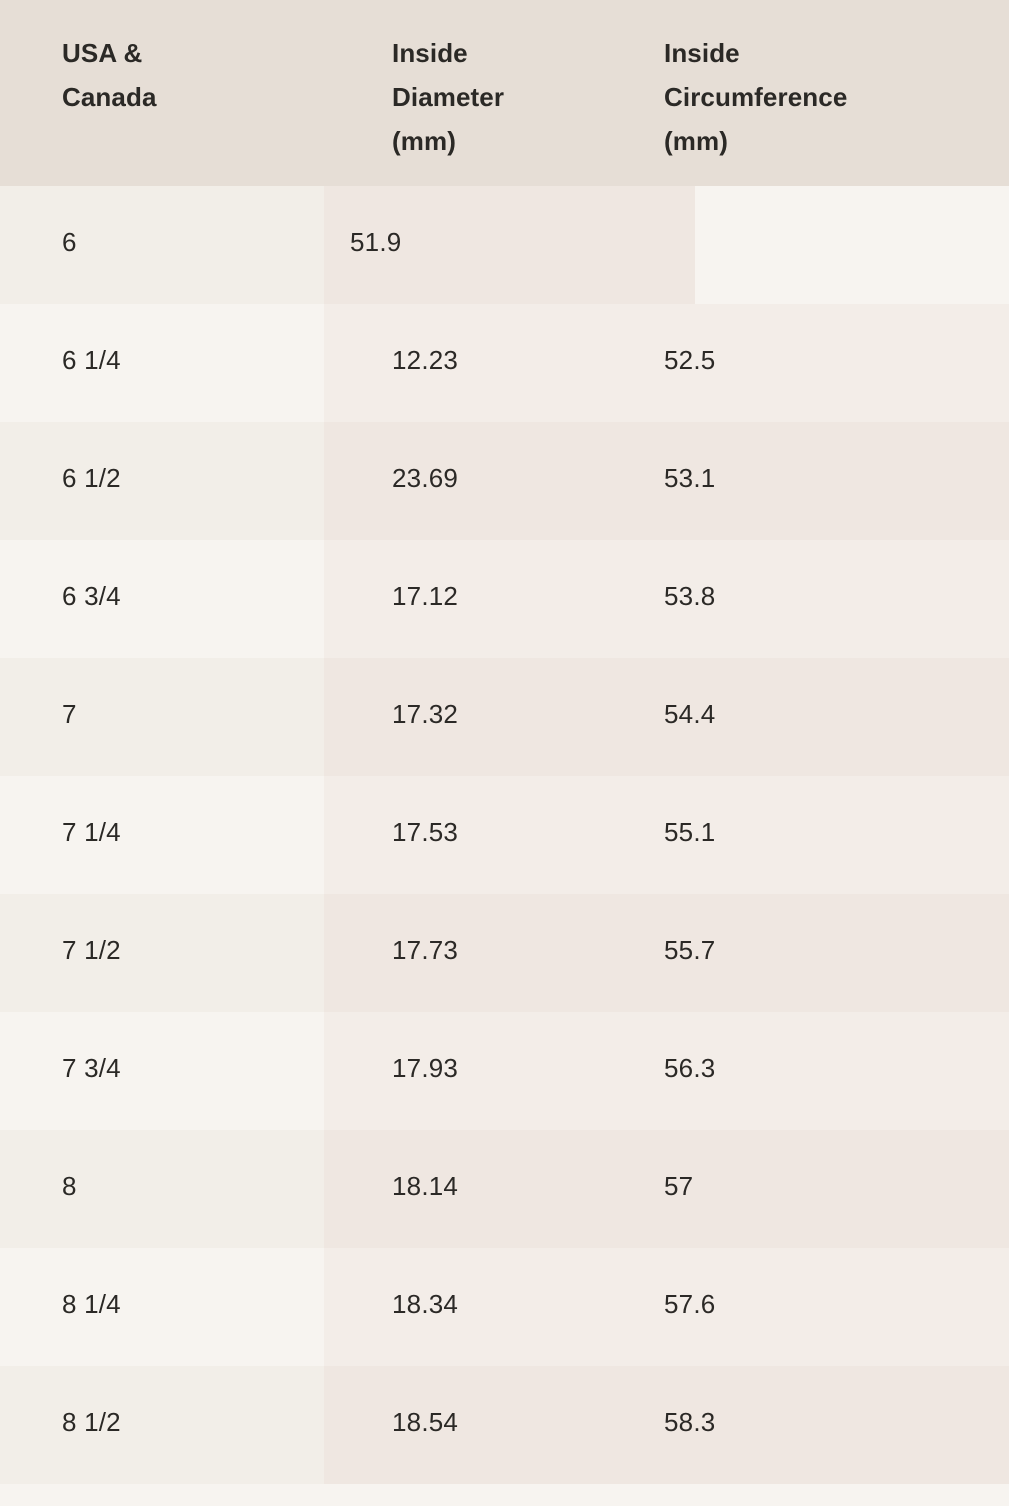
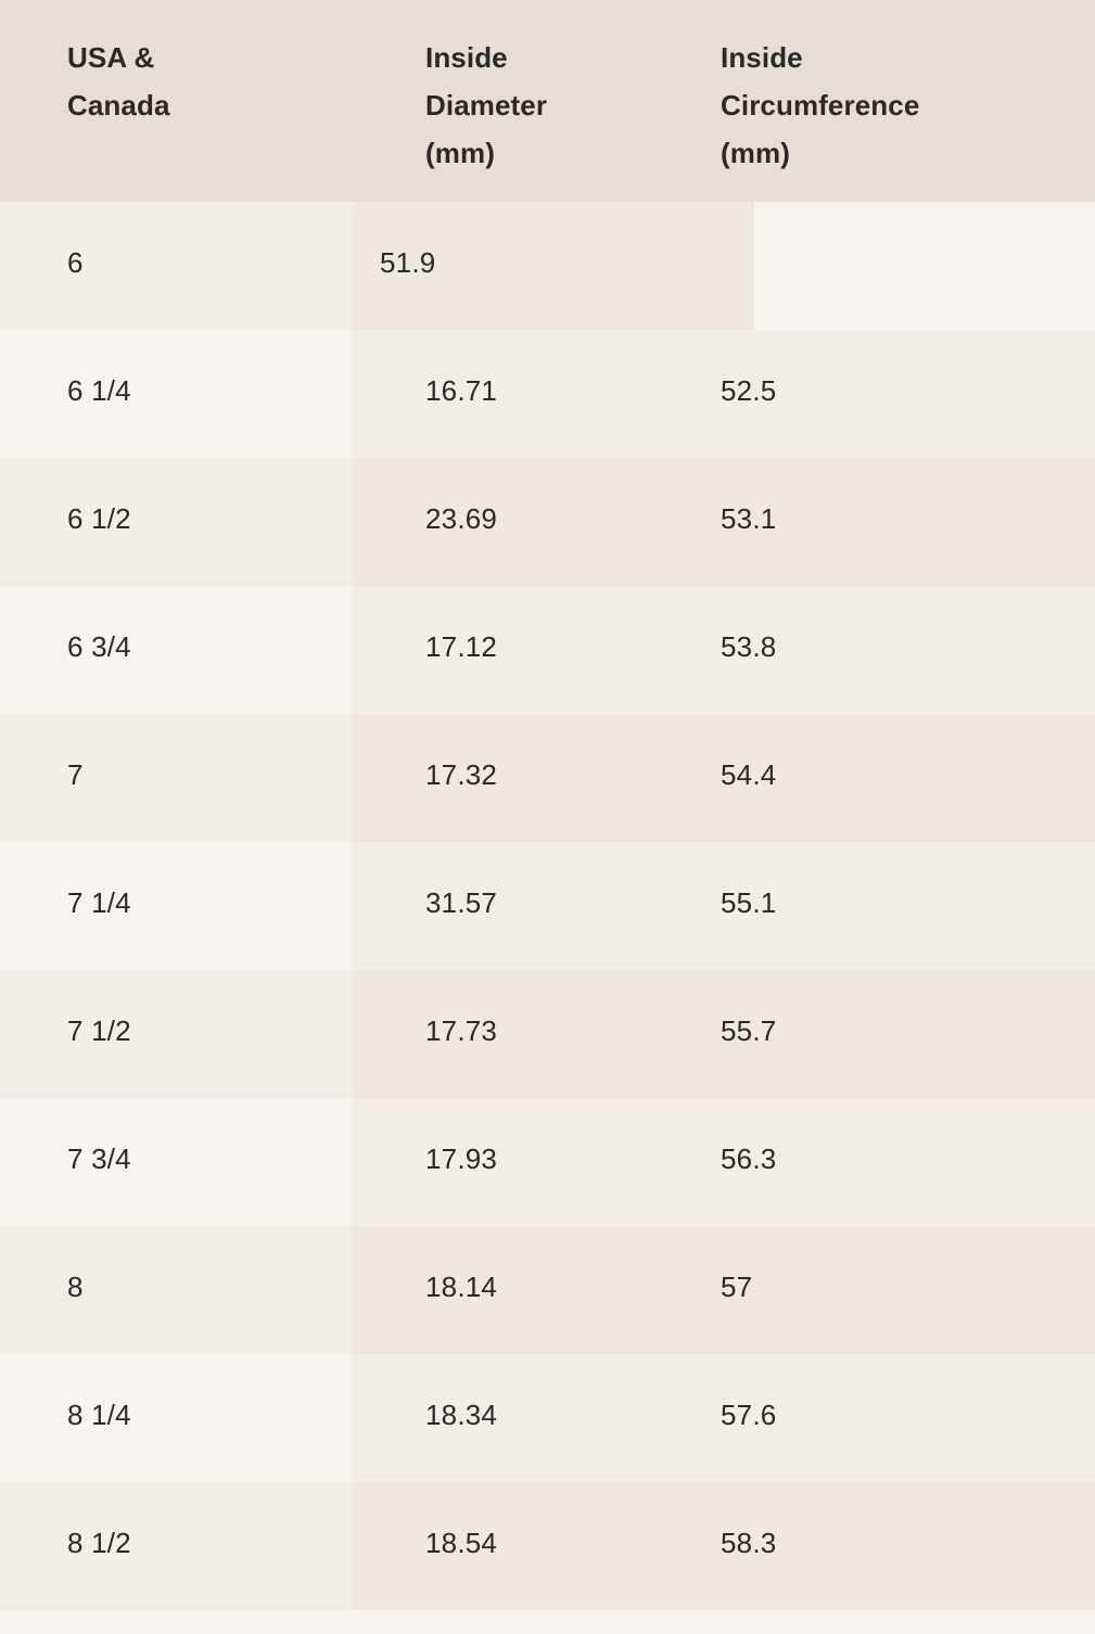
  USA &
  Canada
  Inside
  Diameter
  (mm)
  Inside
  Circumference
  (mm)
  6
  51.9
  6 1/4
- 12.23
+ 16.71
  52.5
  6 1/2
  23.69
  53.1
  6 3/4
  17.12
  53.8
  7
  17.32
  54.4
  7 1/4
- 17.53
+ 31.57
  55.1
  7 1/2
  17.73
  55.7
  7 3/4
  17.93
  56.3
  8
  18.14
  57
  8 1/4
  18.34
  57.6
  8 1/2
  18.54
  58.3
